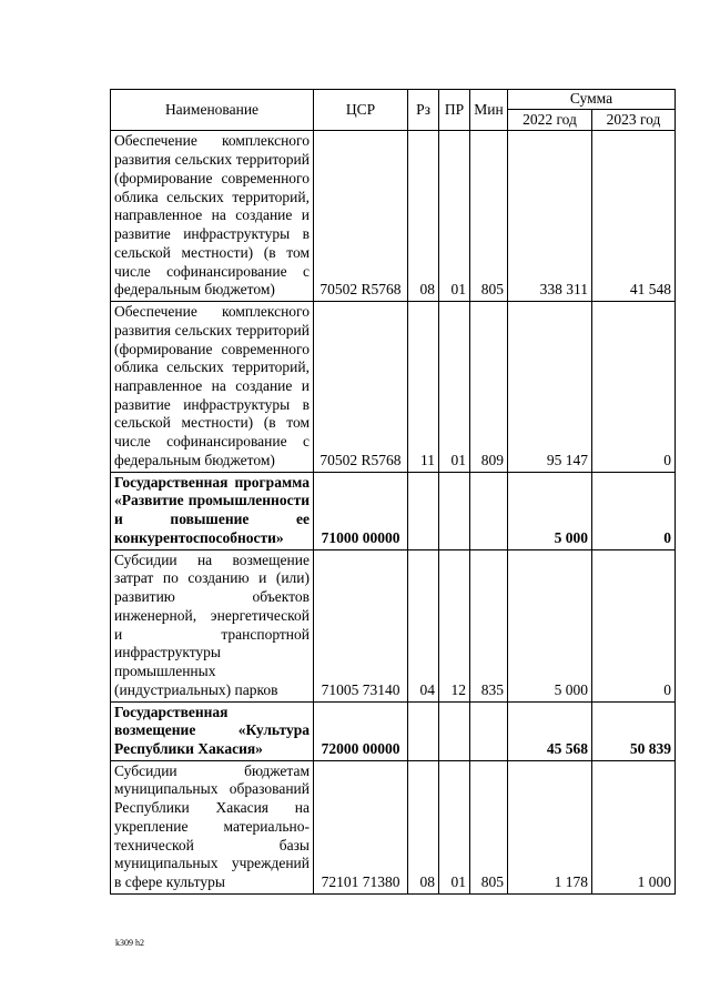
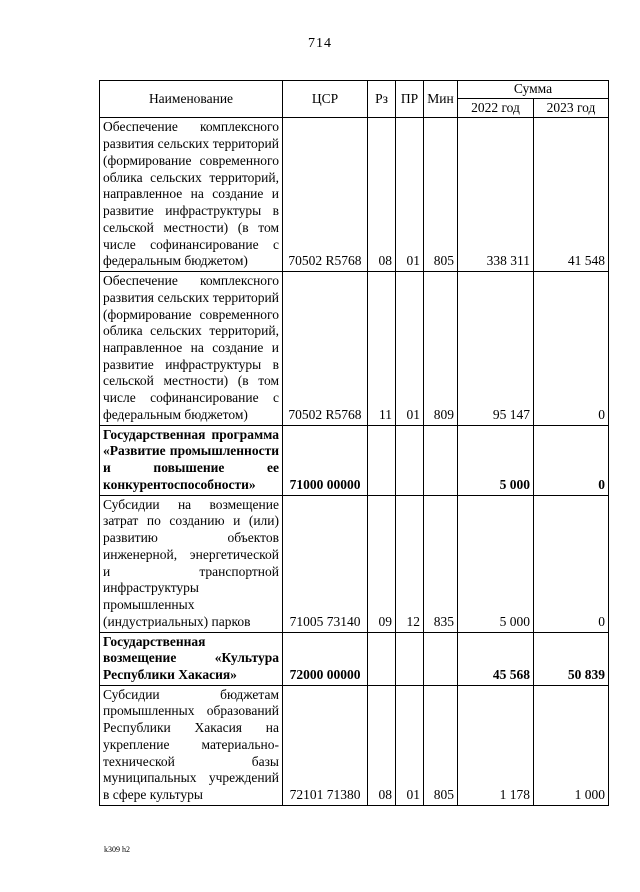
+ 714
  Наименование	ЦСР	Рз	ПР	Мин	Сумма
  2022 год	2023 год
  Обеспечение комплексного развития сельских территорий (формирование современного облика сельских территорий, направленное на создание и развитие инфраструктуры в сельской местности) (в том числе софинансирование с федеральным бюджетом)	70502 R5768	08	01	805	338 311	41 548
  Обеспечение комплексного развития сельских территорий (формирование современного облика сельских территорий, направленное на создание и развитие инфраструктуры в сельской местности) (в том числе софинансирование с федеральным бюджетом)	70502 R5768	11	01	809	95 147	0
  Государственная программа «Развитие промышленности и повышение ее конкурентоспособности»	71000 00000				5 000	0
- Субсидии на возмещение затрат по созданию и (или) развитию объектов инженерной, энергетической и транспортной инфраструктуры промышленных (индустриальных) парков	71005 73140	04	12	835	5 000	0
+ Субсидии на возмещение затрат по созданию и (или) развитию объектов инженерной, энергетической и транспортной инфраструктуры промышленных (индустриальных) парков	71005 73140	09	12	835	5 000	0
  Государственная возмещение «Культура Республики Хакасия»	72000 00000				45 568	50 839
- Субсидии бюджетам муниципальных образований Республики Хакасия на укрепление материально-технической базы муниципальных учреждений в сфере культуры	72101 71380	08	01	805	1 178	1 000
+ Субсидии бюджетам промышленных образований Республики Хакасия на укрепление материально-технической базы муниципальных учреждений в сфере культуры	72101 71380	08	01	805	1 178	1 000
  k309 h2
